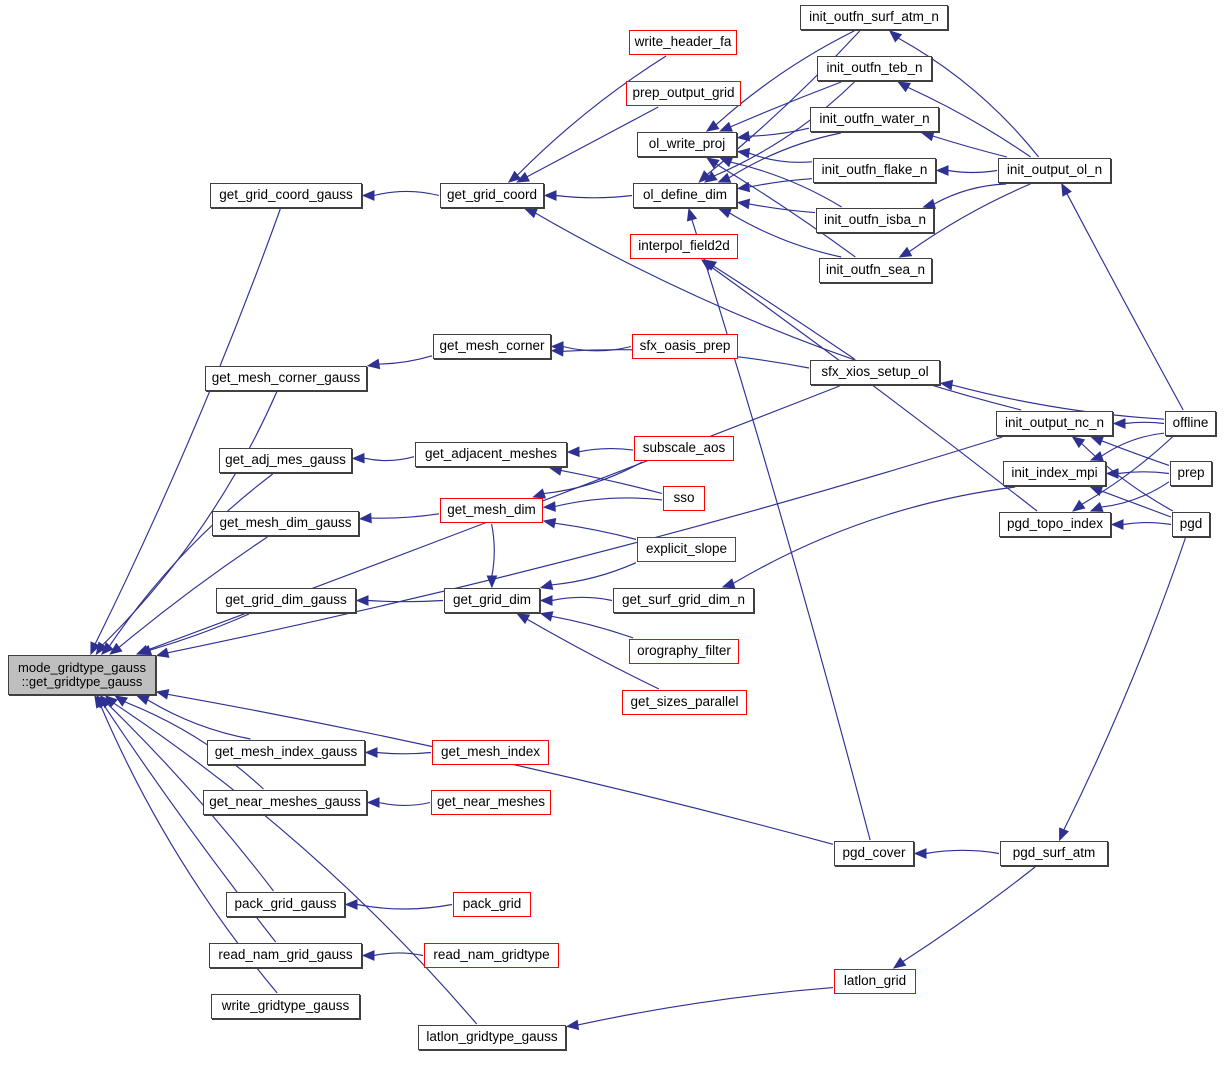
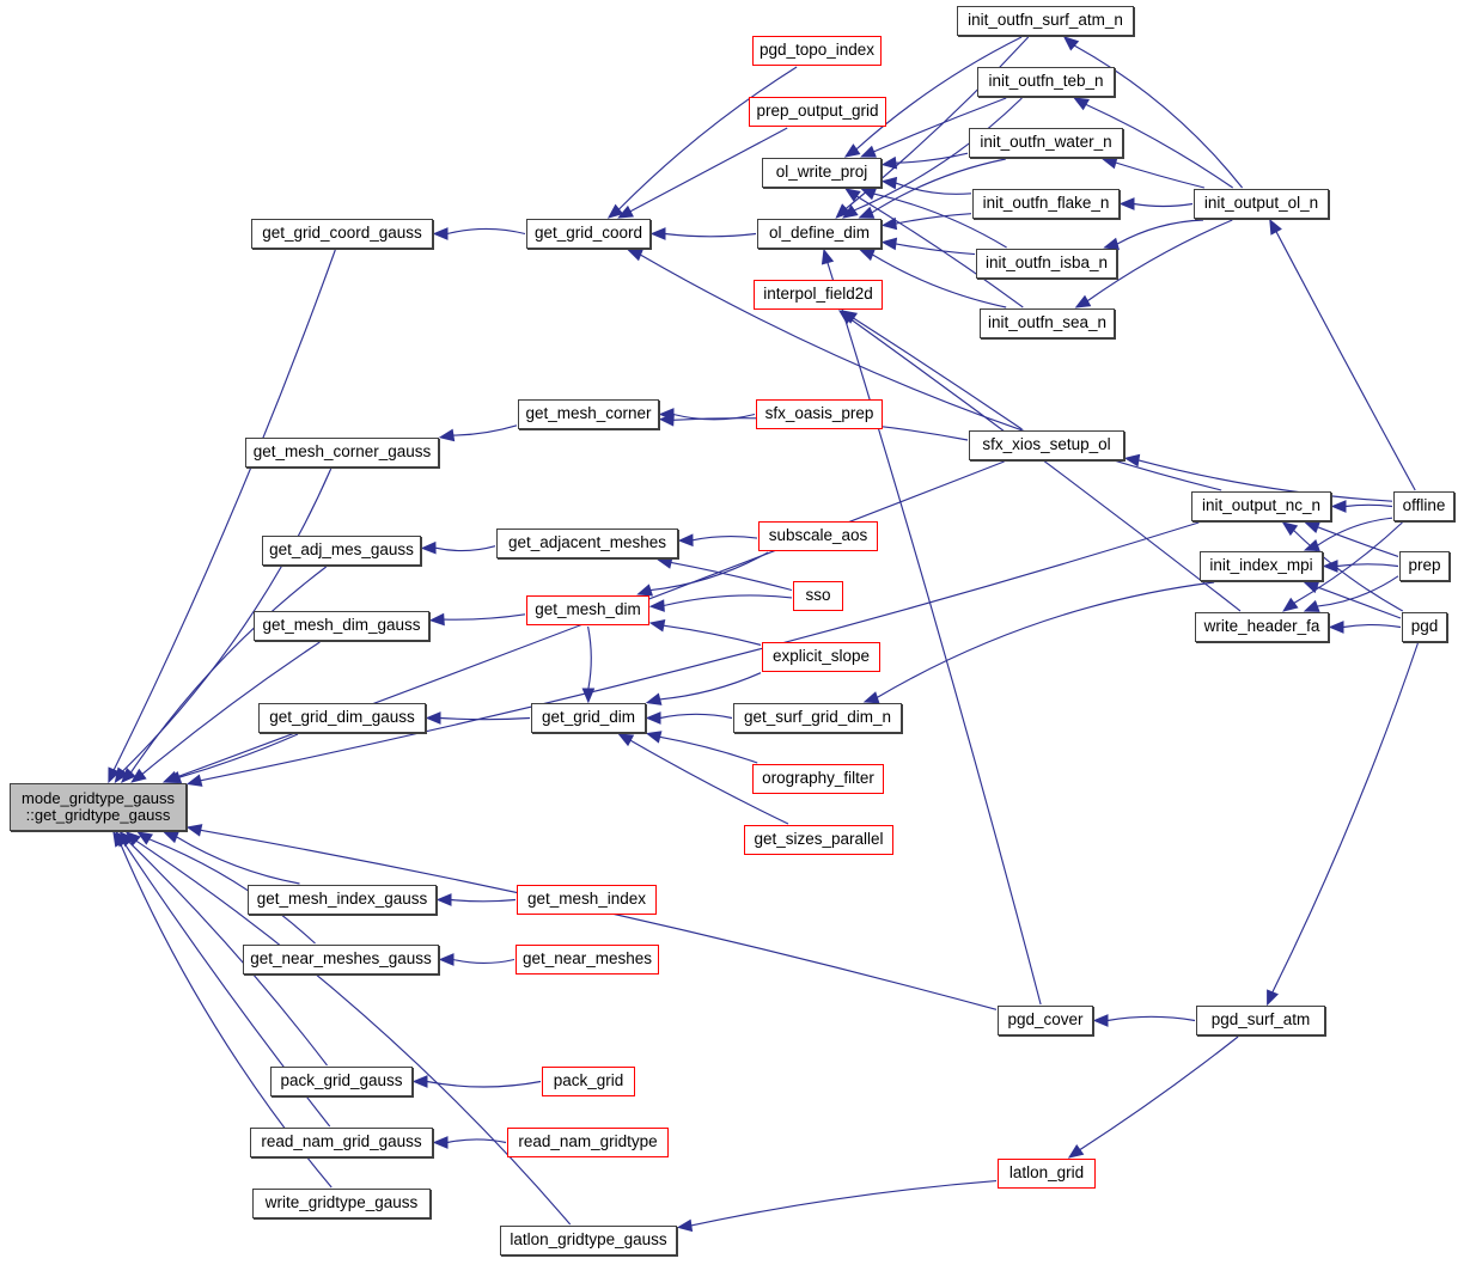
  mode_gridtype_gauss
  ::get_gridtype_gauss
  get_grid_coord_gauss
  get_grid_coord
- write_header_fa
+ pgd_topo_index
  prep_output_grid
  ol_write_proj
  ol_define_dim
  interpol_field2d
  init_outfn_surf_atm_n
  init_outfn_teb_n
  init_outfn_water_n
  init_outfn_flake_n
  init_outfn_isba_n
  init_outfn_sea_n
  init_output_ol_n
  get_mesh_corner_gauss
  get_mesh_corner
  sfx_oasis_prep
  sfx_xios_setup_ol
  get_adj_mes_gauss
  get_adjacent_meshes
  subscale_aos
  sso
  get_mesh_dim_gauss
  get_mesh_dim
  explicit_slope
  get_grid_dim_gauss
  get_grid_dim
  get_surf_grid_dim_n
  orography_filter
  get_sizes_parallel
  init_output_nc_n
  init_index_mpi
- pgd_topo_index
+ write_header_fa
  offline
  prep
  pgd
  get_mesh_index_gauss
  get_mesh_index
  get_near_meshes_gauss
  get_near_meshes
  pgd_cover
  pgd_surf_atm
  pack_grid_gauss
  pack_grid
  read_nam_grid_gauss
  read_nam_gridtype
  write_gridtype_gauss
  latlon_grid
  latlon_gridtype_gauss
